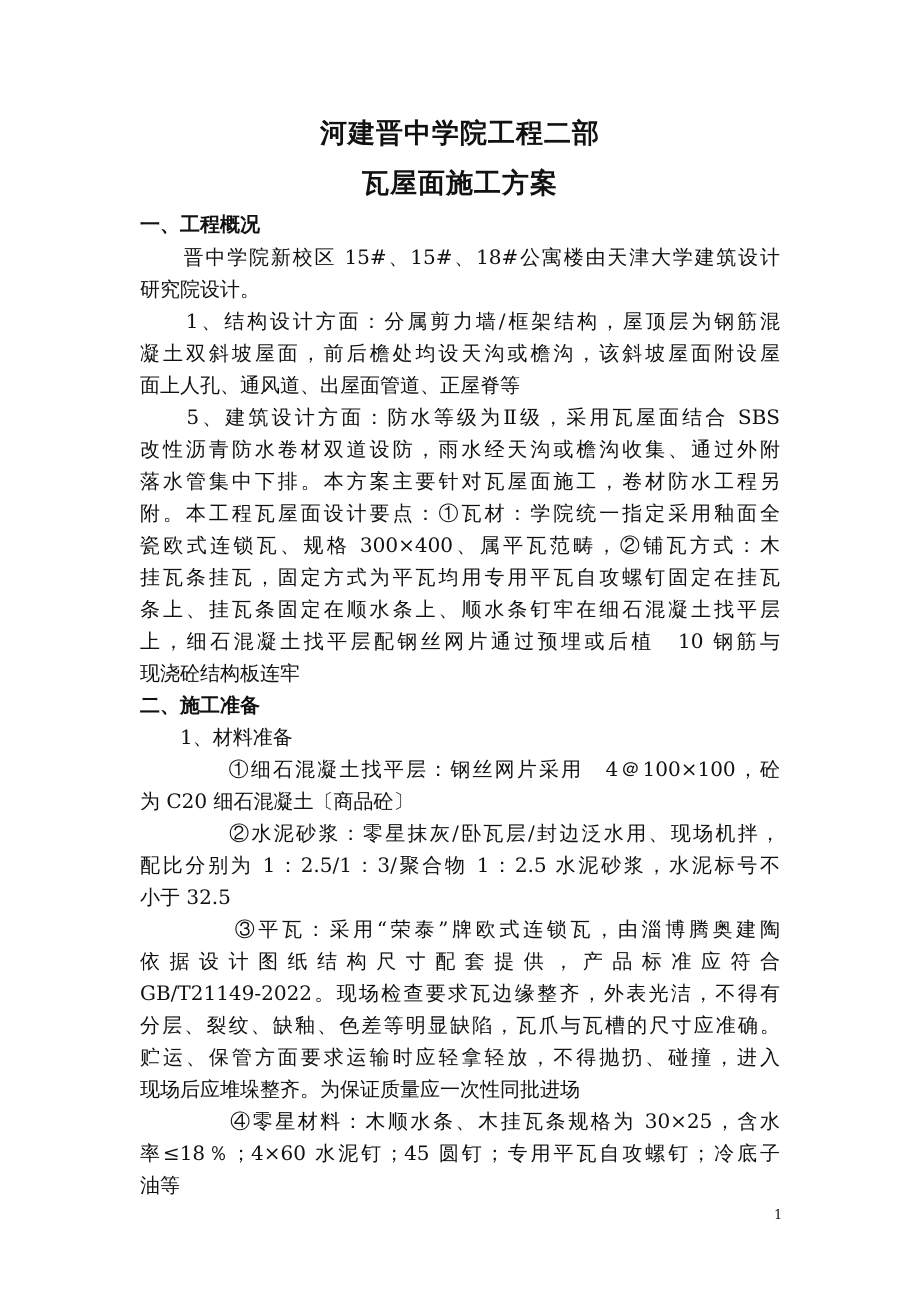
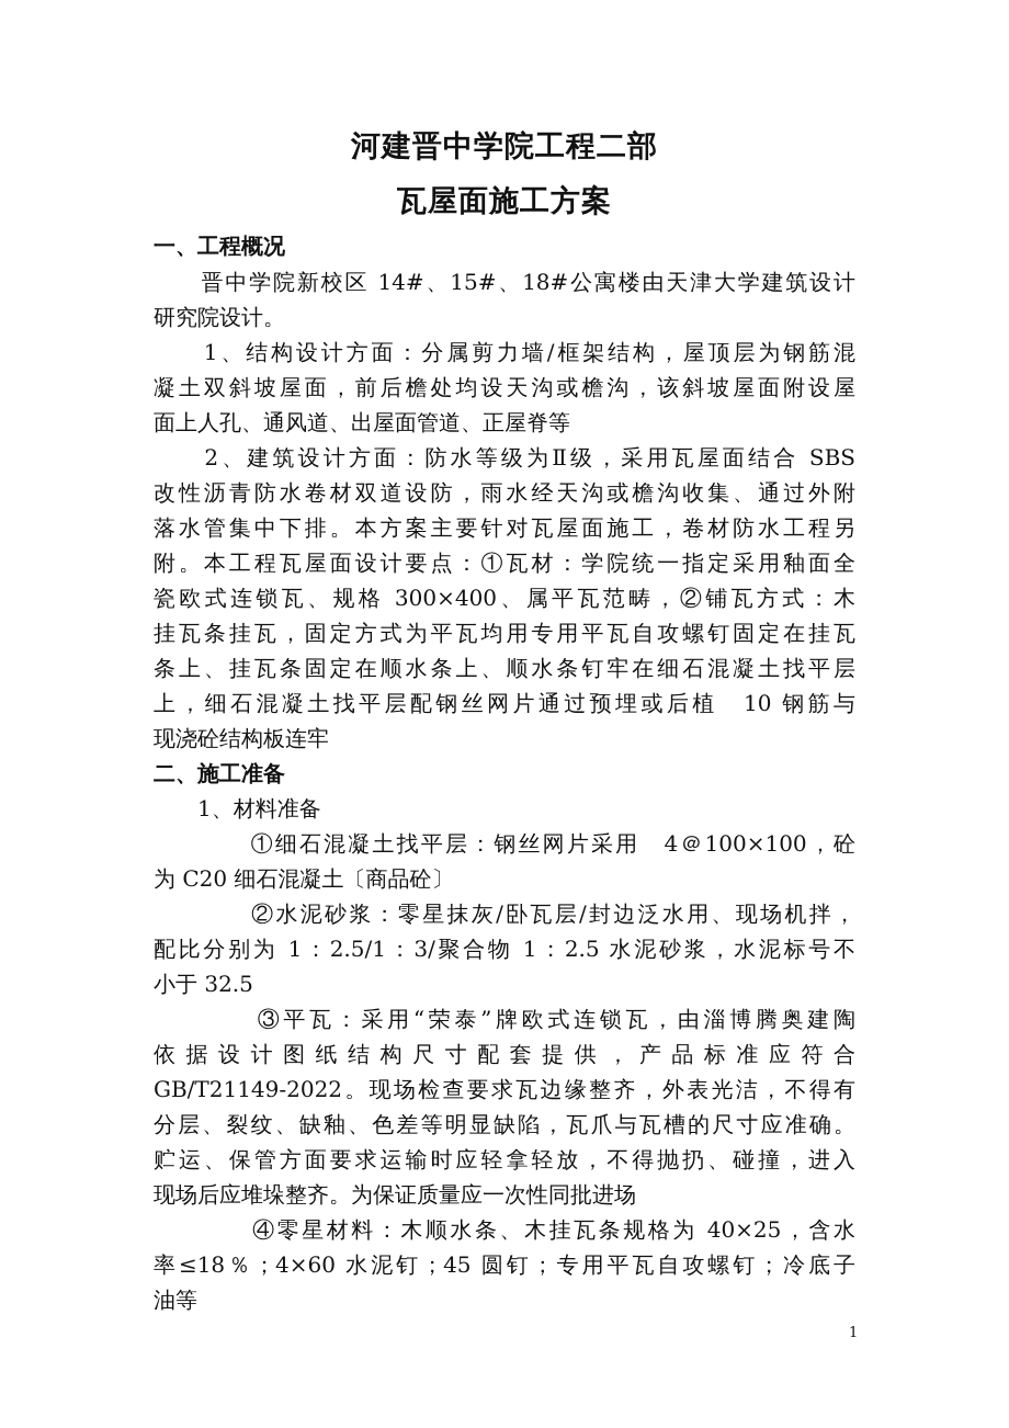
  河建晋中学院工程二部
  瓦屋面施工方案
  一、工程概况
- 晋中学院新校区 15#、15#、18#公寓楼由天津大学建筑设计
+ 晋中学院新校区 14#、15#、18#公寓楼由天津大学建筑设计
  研究院设计。
  1、结构设计方面：分属剪力墙/框架结构，屋顶层为钢筋混
  凝土双斜坡屋面，前后檐处均设天沟或檐沟，该斜坡屋面附设屋
  面上人孔、通风道、出屋面管道、正屋脊等
- 5、建筑设计方面：防水等级为Ⅱ级，采用瓦屋面结合 SBS
+ 2、建筑设计方面：防水等级为Ⅱ级，采用瓦屋面结合 SBS
  改性沥青防水卷材双道设防，雨水经天沟或檐沟收集、通过外附
  落水管集中下排。本方案主要针对瓦屋面施工，卷材防水工程另
  附。本工程瓦屋面设计要点：①瓦材：学院统一指定采用釉面全
  瓷欧式连锁瓦、规格 300×400、属平瓦范畴，②铺瓦方式：木
  挂瓦条挂瓦，固定方式为平瓦均用专用平瓦自攻螺钉固定在挂瓦
  条上、挂瓦条固定在顺水条上、顺水条钉牢在细石混凝土找平层
  上，细石混凝土找平层配钢丝网片通过预埋或后植 10 钢筋与
  现浇砼结构板连牢
  二、施工准备
  1、材料准备
  ①细石混凝土找平层：钢丝网片采用 4＠100×100，砼
  为 C20 细石混凝土〔商品砼〕
  ②水泥砂浆：零星抹灰/卧瓦层/封边泛水用、现场机拌，
  配比分别为 1：2.5/1：3/聚合物 1：2.5 水泥砂浆，水泥标号不
  小于 32.5
  ③平瓦：采用“荣泰”牌欧式连锁瓦，由淄博腾奥建陶
  依据设计图纸结构尺寸配套提供，产品标准应符合
  GB/T21149-2022。现场检查要求瓦边缘整齐，外表光洁，不得有
  分层、裂纹、缺釉、色差等明显缺陷，瓦爪与瓦槽的尺寸应准确。
  贮运、保管方面要求运输时应轻拿轻放，不得抛扔、碰撞，进入
  现场后应堆垛整齐。为保证质量应一次性同批进场
- ④零星材料：木顺水条、木挂瓦条规格为 30×25，含水
+ ④零星材料：木顺水条、木挂瓦条规格为 40×25，含水
  率≤18％；4×60 水泥钉；45 圆钉；专用平瓦自攻螺钉；冷底子
  油等
  1
